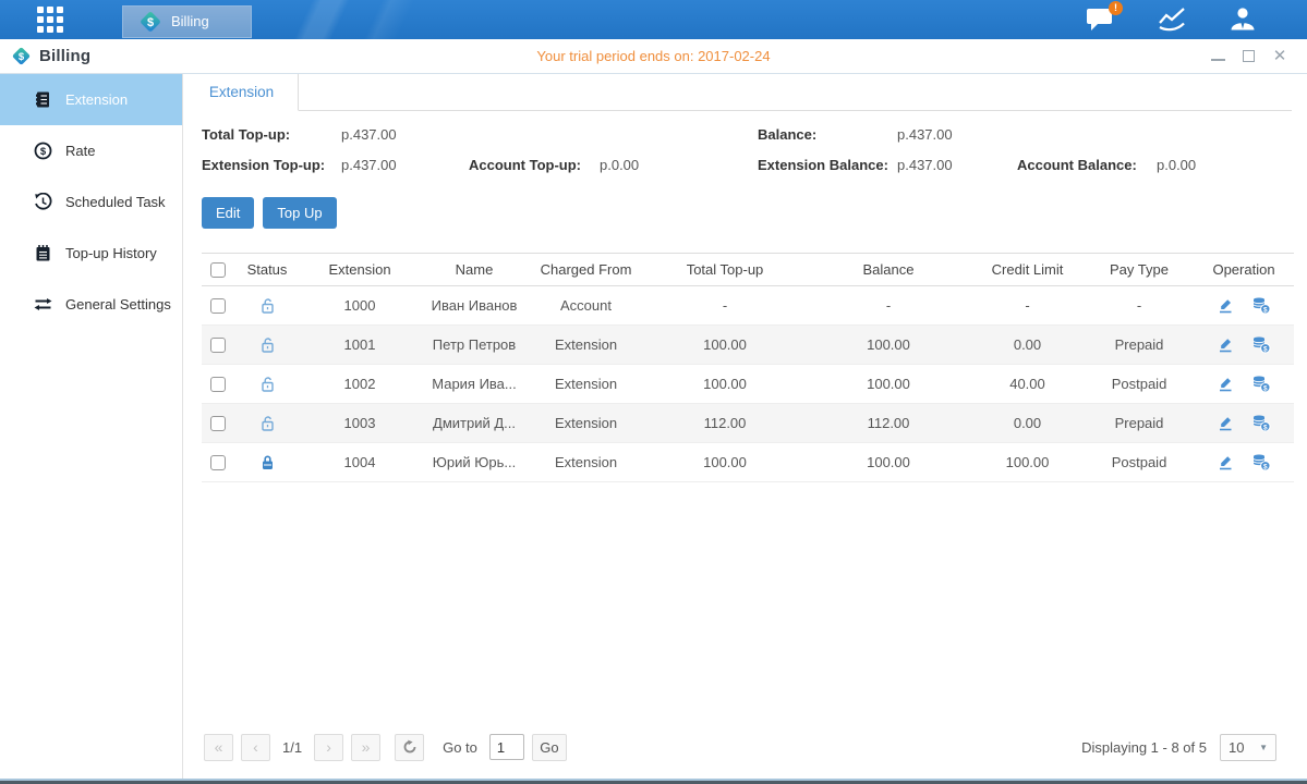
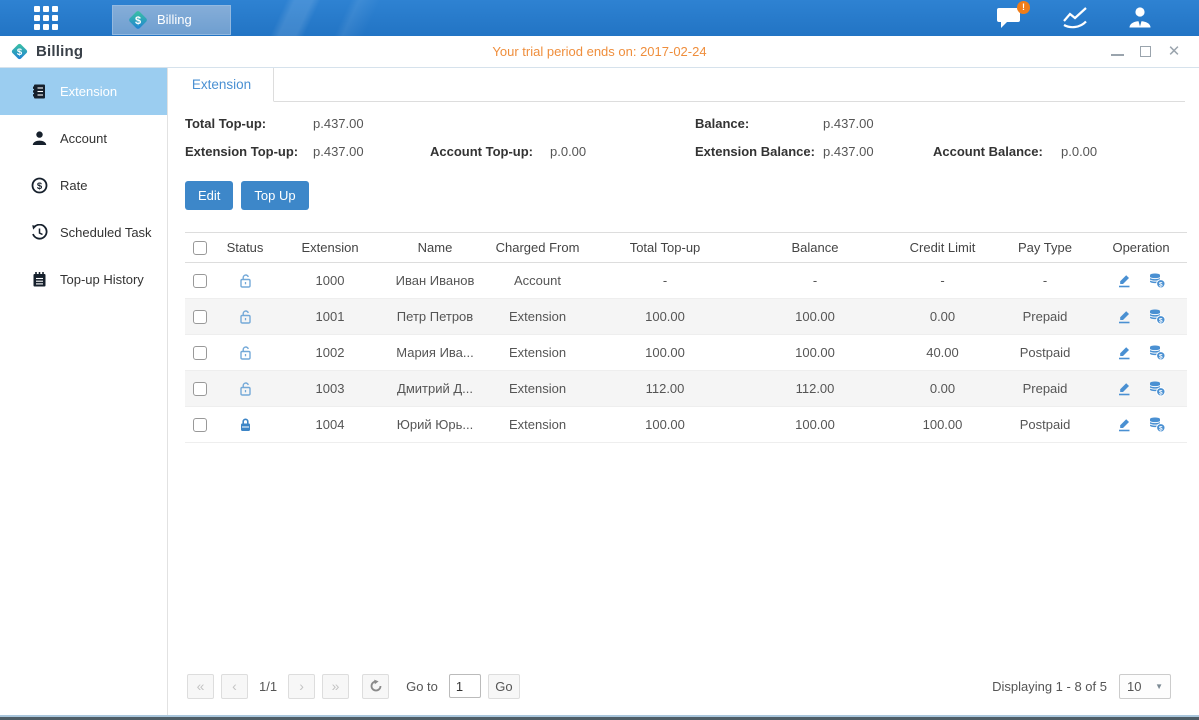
  !
  $
  Billing
  Your trial period ends on: 2017-02-24
  ✕
  Extension
+ Account
  $
  Rate
  Scheduled Task
  Top-up History
- General Settings
  Extension
  Total Top-up:
  p.437.00
  Balance:
  p.437.00
  Extension Top-up:
  p.437.00
  Account Top-up:
  p.0.00
  Extension Balance:
  p.437.00
  Account Balance:
  p.0.00
  Edit
  Top Up
  	Status	Extension	Name	Charged From	Total Top-up	Balance	Credit Limit	Pay Type	Operation
  		1000	Иван Иванов	Account	-	-	-	-
  		1001	Петр Петров	Extension	100.00	100.00	0.00	Prepaid
  		1002	Мария Ива...	Extension	100.00	100.00	40.00	Postpaid
  		1003	Дмитрий Д...	Extension	112.00	112.00	0.00	Prepaid
  		1004	Юрий Юрь...	Extension	100.00	100.00	100.00	Postpaid
  «
  ‹
  1/1
  ›
  »
  Go to
  1
  Go
  Displaying 1 - 8 of 5
  10
  ▼
